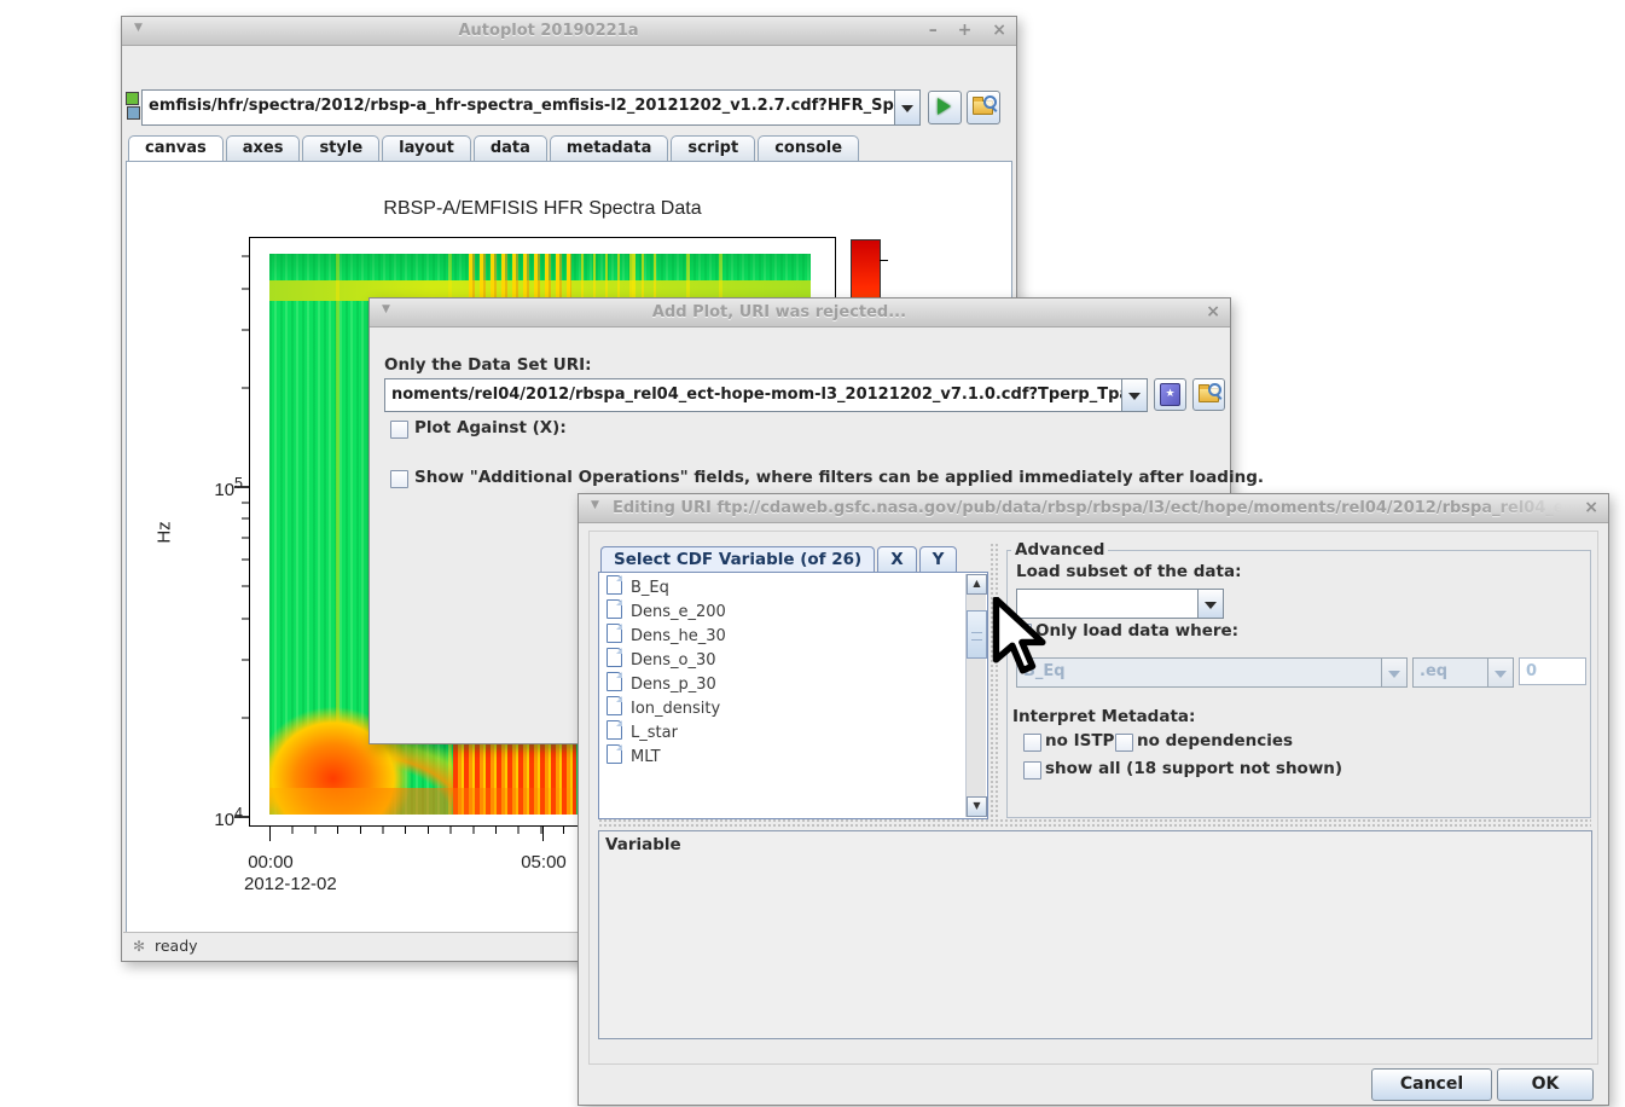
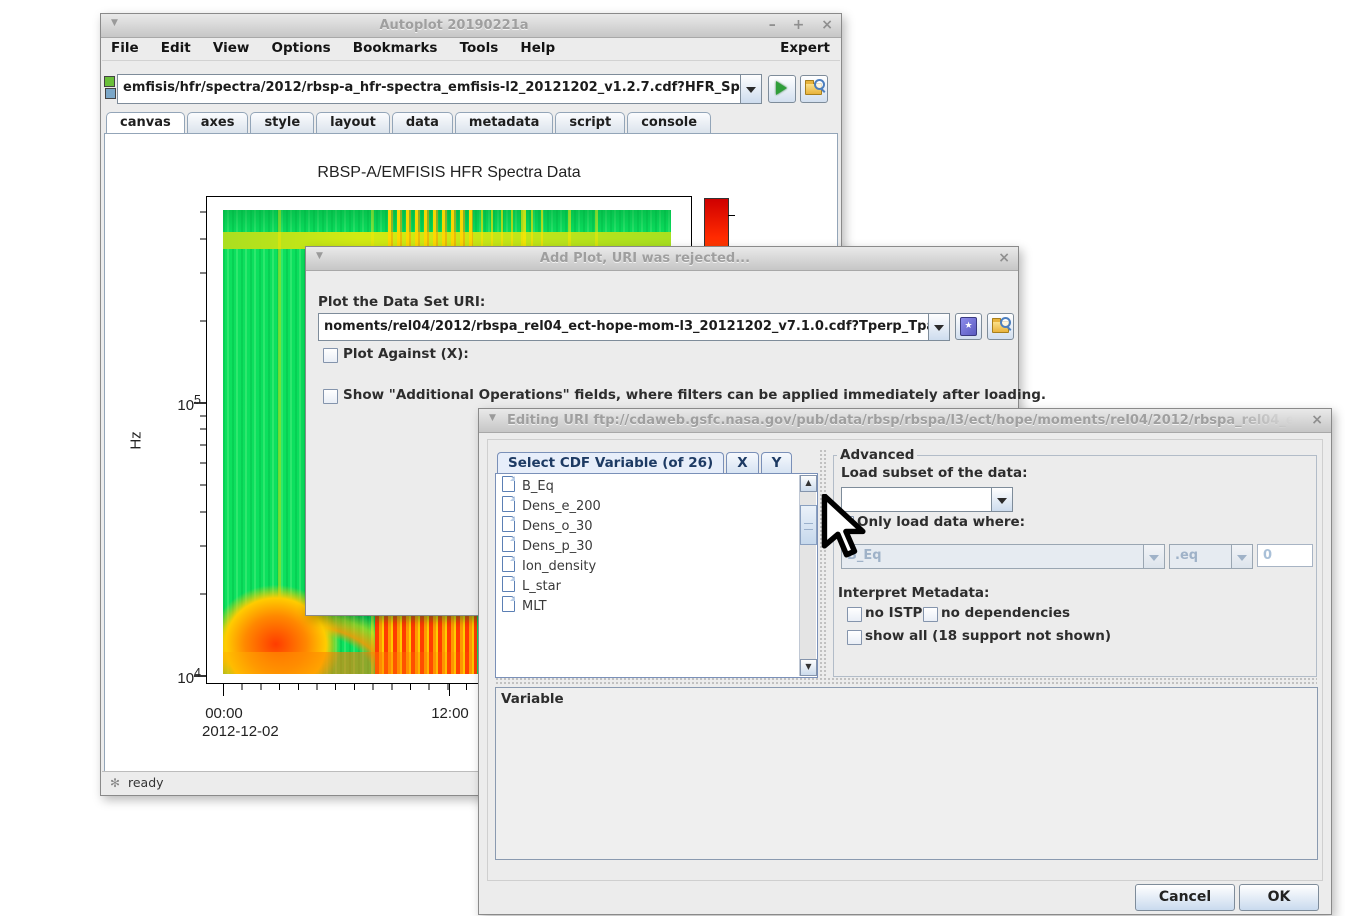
  ▼
  Autoplot 20190221a
  – + ×
+ File Edit View Options Bookmarks Tools Help
+ Expert
  emfisis/hfr/spectra/2012/rbsp-a_hfr-spectra_emfisis-l2_20121202_v1.2.7.cdf?HFR_Sp
  canvas axes style layout data metadata script console
  RBSP-A/EMFISIS HFR Spectra Data
  105
  104
  00:00
- 05:00
+ 12:00
  2012-12-02
  ✻
  ready
  ▼
  Add Plot, URI was rejected...
  ×
- Only the Data Set URI:
+ Plot the Data Set URI:
  noments/rel04/2012/rbspa_rel04_ect-hope-mom-l3_20121202_v7.1.0.cdf?Tperp_Tp
  ★
  Plot Against (X):
  Show "Additional Operations" fields, where filters can be applied immediately after loading.
  ▼
  Editing URI ftp://cdaweb.gsfc.nasa.gov/pub/data/rbsp/rbspa/l3/ect/hope/moments/rel04/2012/rbspa_rel04_ec
  ×
  Select CDF Variable (of 26) X Y
  B_Eq
  Dens_e_200
- Dens_he_30
  Dens_o_30
  Dens_p_30
  Ion_density
  L_star
  MLT
  ▲
  ▼
  Advanced
  Load subset of the data:
  Only load data where:
  B_Eq
  .eq
  0
  Interpret Metadata:
  no ISTP
  no dependencies
  show all (18 support not shown)
  Variable
  Cancel
  OK
